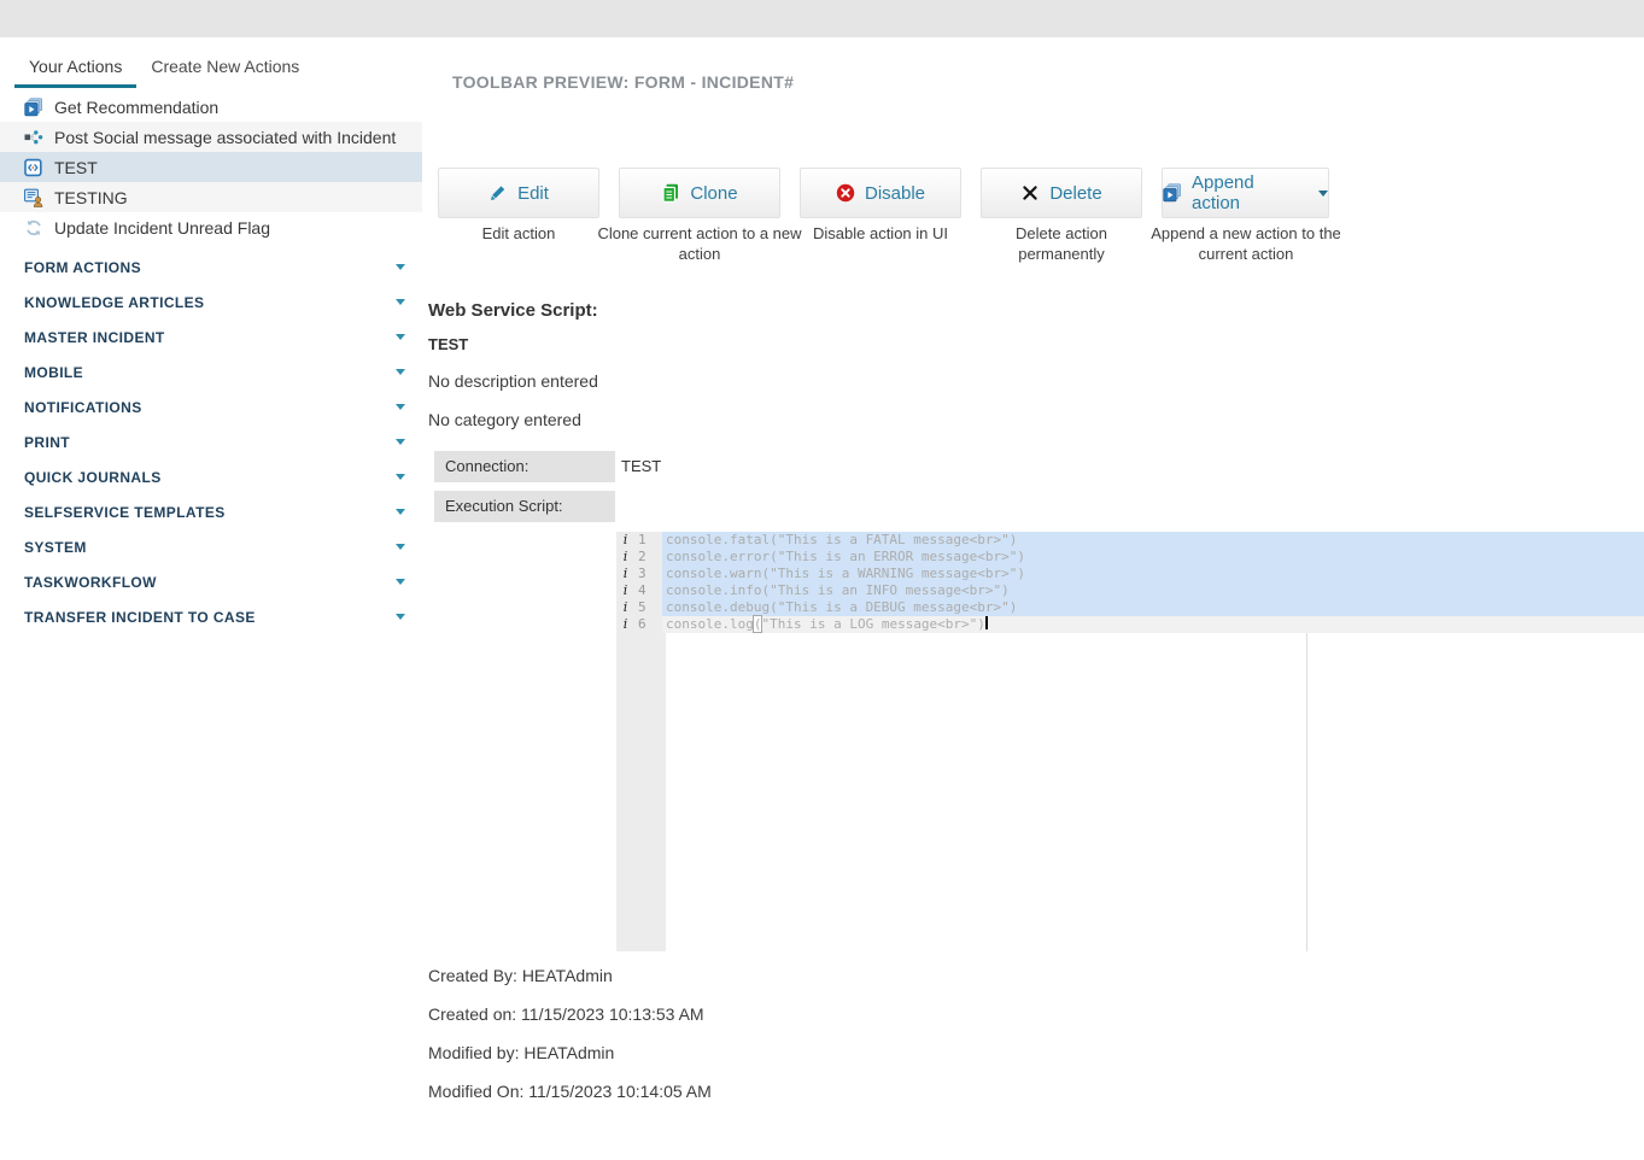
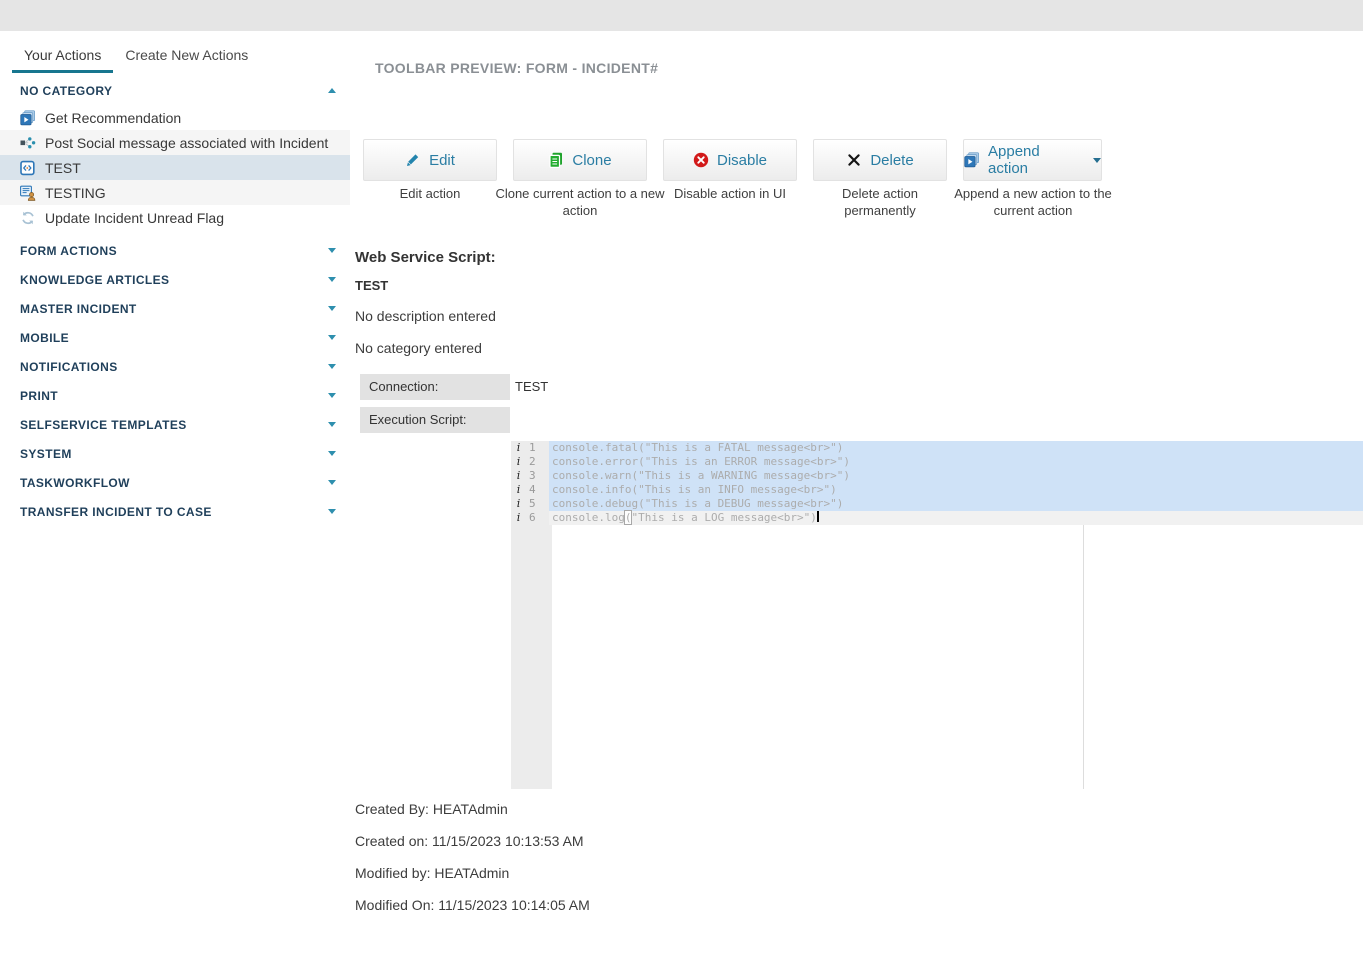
  Your Actions
  Create New Actions
+ NO CATEGORY
  Get Recommendation
  Post Social message associated with Incident
  TEST
  TESTING
  Update Incident Unread Flag
  FORM ACTIONS
  KNOWLEDGE ARTICLES
  MASTER INCIDENT
  MOBILE
  NOTIFICATIONS
  PRINT
- QUICK JOURNALS
  SELFSERVICE TEMPLATES
  SYSTEM
  TASKWORKFLOW
  TRANSFER INCIDENT TO CASE
  TOOLBAR PREVIEW: FORM - INCIDENT#
  Edit
  Clone
  Disable
  Delete
  Append action
  Edit action
  Clone current action to a new action
  Disable action in UI
  Delete action permanently
  Append a new action to the current action
  Web Service Script:
  TEST
  No description entered
  No category entered
  Connection:
  TEST
  Execution Script:
  i
  1
  console.fatal("This is a FATAL message<br>")
  i
  2
  console.error("This is an ERROR message<br>")
  i
  3
  console.warn("This is a WARNING message<br>")
  i
  4
  console.info("This is an INFO message<br>")
  i
  5
  console.debug("This is a DEBUG message<br>")
  i
  6
  console.log("This is a LOG message<br>")
  Created By: HEATAdmin
  Created on: 11/15/2023 10:13:53 AM
  Modified by: HEATAdmin
  Modified On: 11/15/2023 10:14:05 AM
